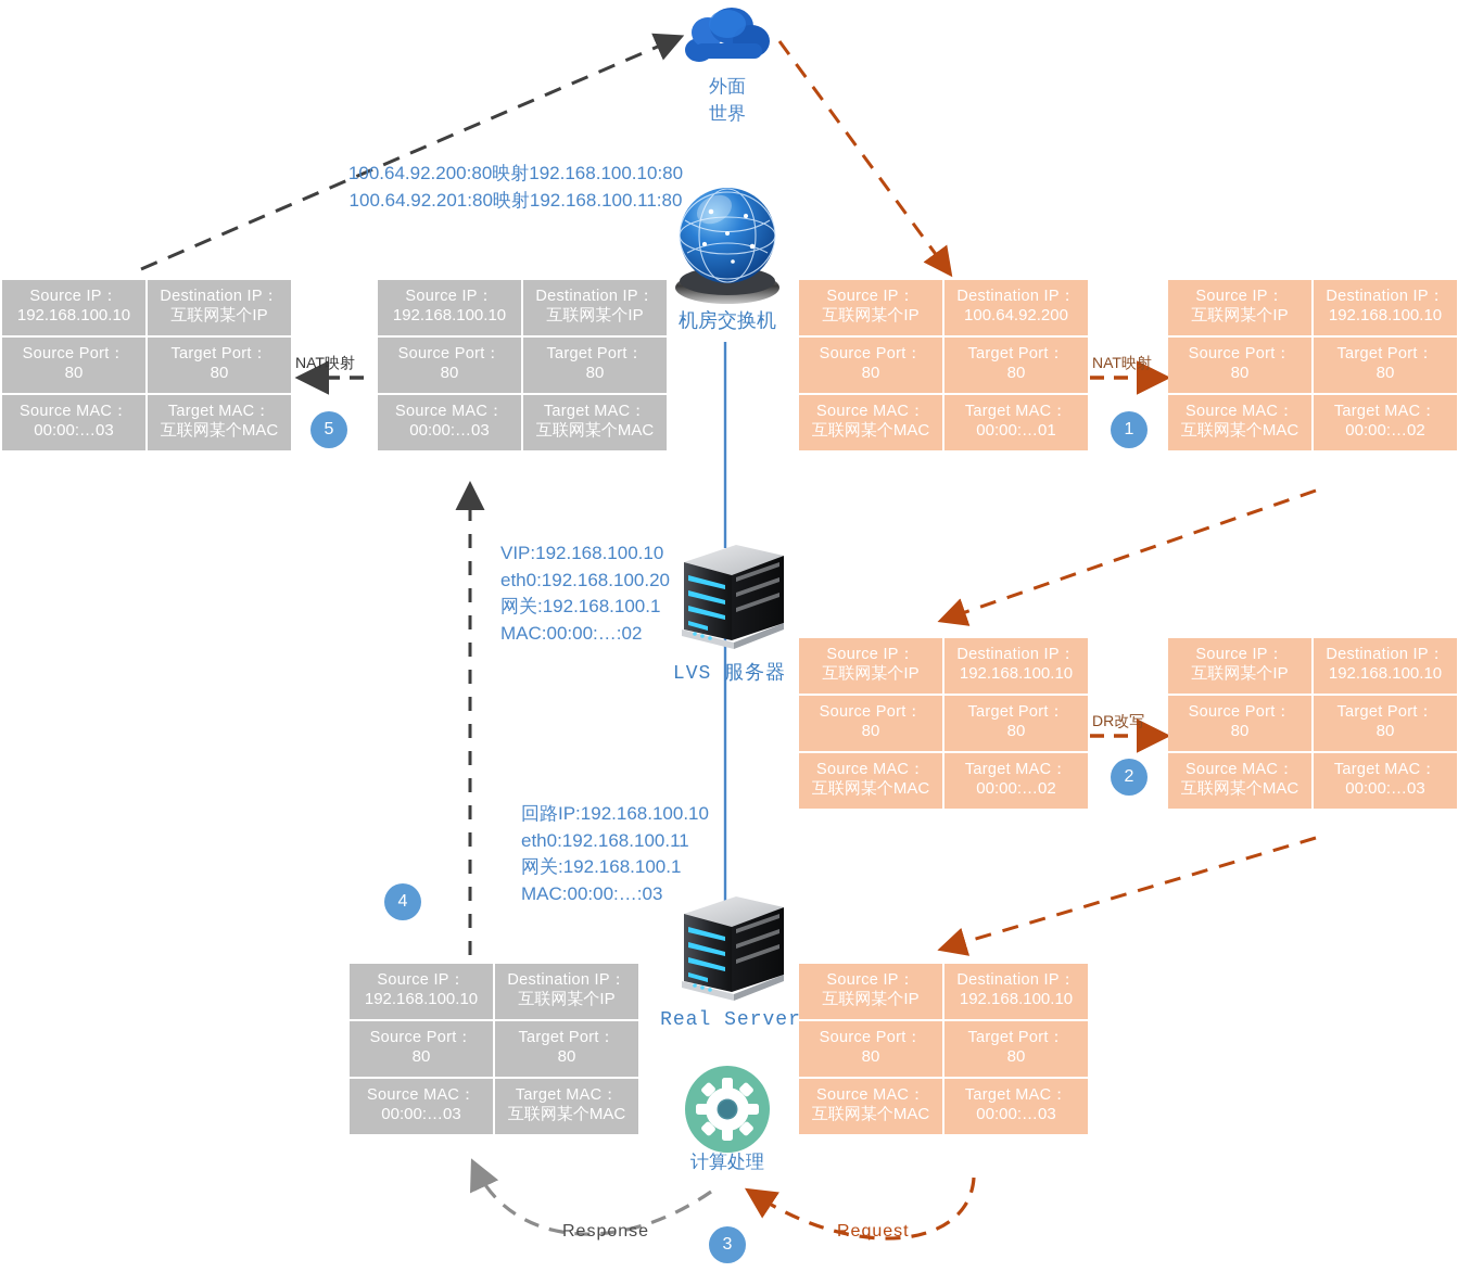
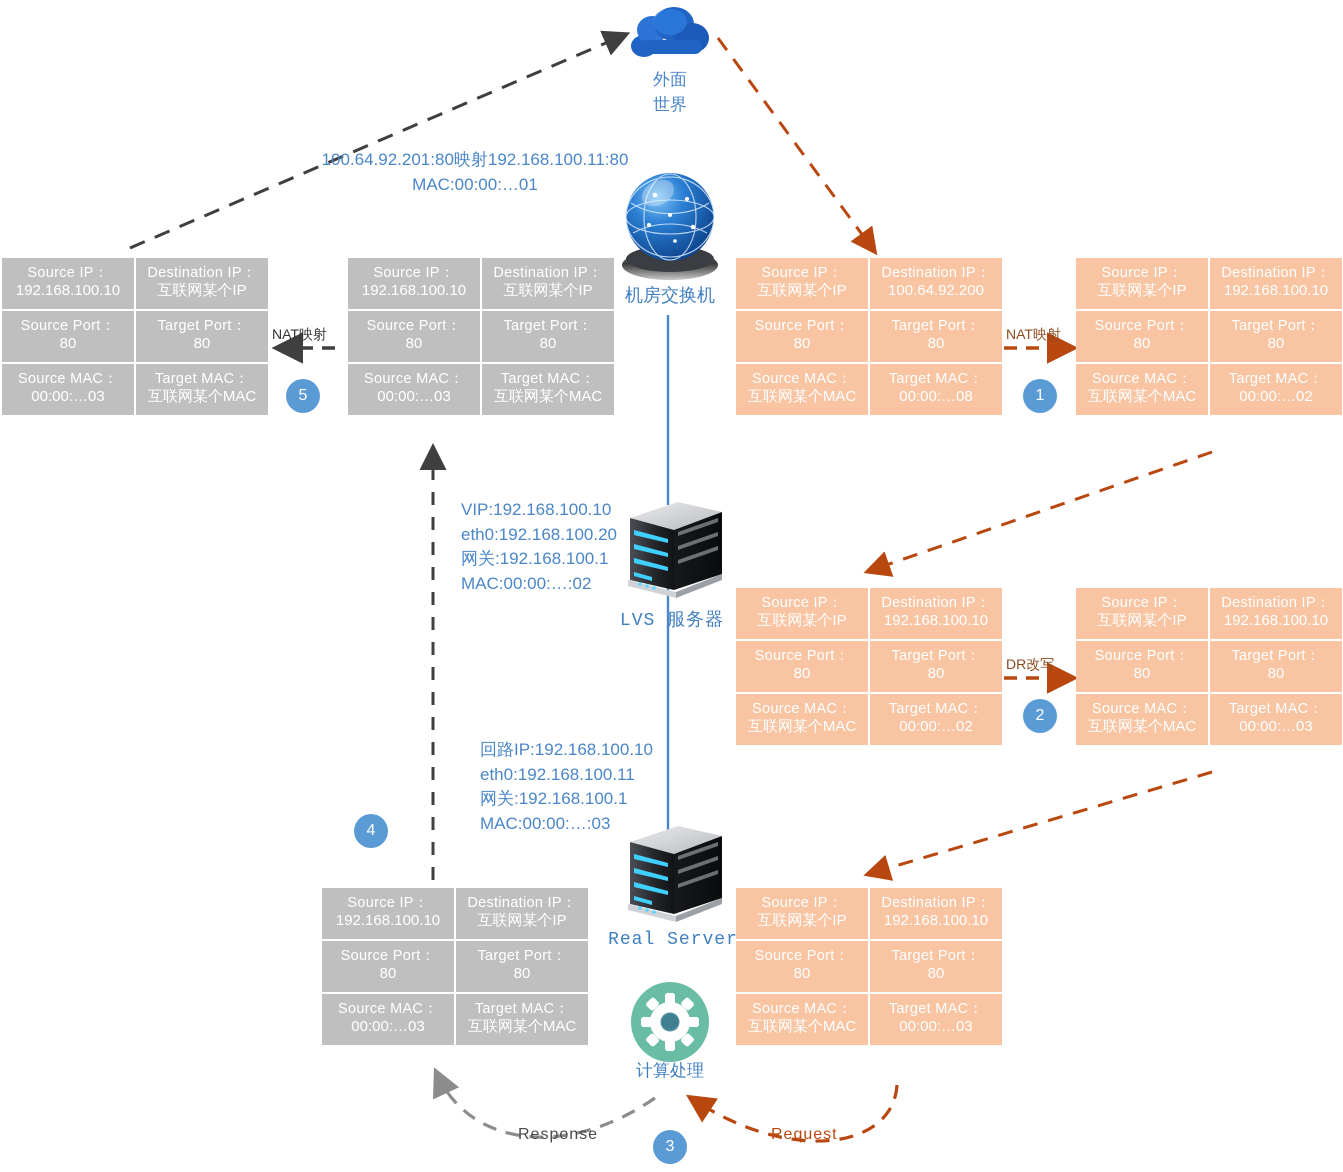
  外面
  世界
- 100.64.92.200:80映射192.168.100.10:80
  100.64.92.201:80映射192.168.100.11:80
+ MAC:00:00:…01
  机房交换机
  VIP:192.168.100.10
  eth0:192.168.100.20
  网关:192.168.100.1
  MAC:00:00:…:02
  LVS 服务器
  回路IP:192.168.100.10
  eth0:192.168.100.11
  网关:192.168.100.1
  MAC:00:00:…:03
  Real Server
  计算处理
  NAT映射
  NAT映射
  DR改写
  Response
  Request
  1
  2
  3
  4
  5
  Source IP：
  192.168.100.10
  Destination IP：
  互联网某个IP
  Source Port：
  80
  Target Port：
  80
  Source MAC：
  00:00:…03
  Target MAC：
  互联网某个MAC
  Source IP：
  192.168.100.10
  Destination IP：
  互联网某个IP
  Source Port：
  80
  Target Port：
  80
  Source MAC：
  00:00:…03
  Target MAC：
  互联网某个MAC
  Source IP：
  互联网某个IP
  Destination IP：
  100.64.92.200
  Source Port：
  80
  Target Port：
  80
  Source MAC：
  互联网某个MAC
  Target MAC：
- 00:00:…01
+ 00:00:…08
  Source IP：
  互联网某个IP
  Destination IP：
  192.168.100.10
  Source Port：
  80
  Target Port：
  80
  Source MAC：
  互联网某个MAC
  Target MAC：
  00:00:…02
  Source IP：
  互联网某个IP
  Destination IP：
  192.168.100.10
  Source Port：
  80
  Target Port：
  80
  Source MAC：
  互联网某个MAC
  Target MAC：
  00:00:…02
  Source IP：
  互联网某个IP
  Destination IP：
  192.168.100.10
  Source Port：
  80
  Target Port：
  80
  Source MAC：
  互联网某个MAC
  Target MAC：
  00:00:…03
  Source IP：
  192.168.100.10
  Destination IP：
  互联网某个IP
  Source Port：
  80
  Target Port：
  80
  Source MAC：
  00:00:…03
  Target MAC：
  互联网某个MAC
  Source IP：
  互联网某个IP
  Destination IP：
  192.168.100.10
  Source Port：
  80
  Target Port：
  80
  Source MAC：
  互联网某个MAC
  Target MAC：
  00:00:…03
